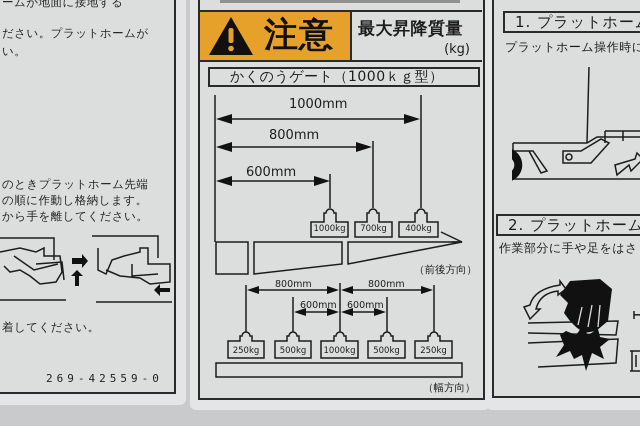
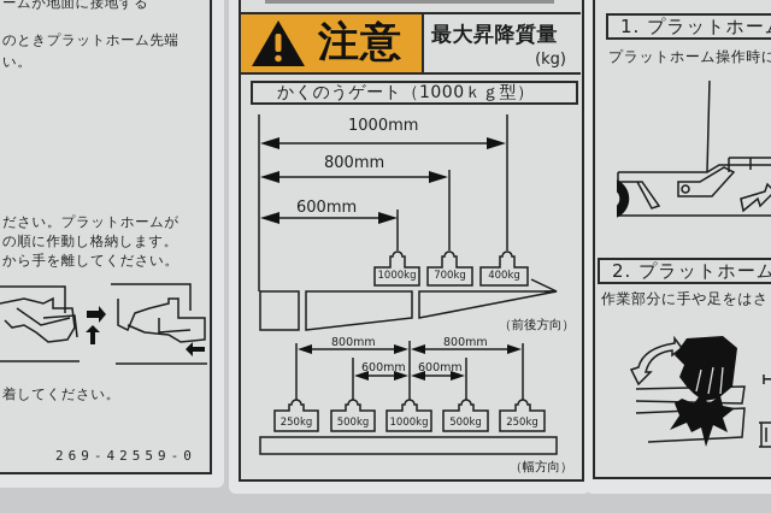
  ームが地面に接地する
- ださい。プラットホームが
+ のときプラットホーム先端
  い。
- のときプラットホーム先端
+ ださい。プラットホームが
  の順に作動し格納します。
  から手を離してください。
  着してください。
  269-42559-0
  注意
  最大昇降質量
  (kg)
  かくのうゲート（1000ｋｇ型）
  1000mm
  800mm
  600mm
  1000kg
  700kg
  400kg
  （前後方向）
  800mm
  800mm
  600mm
  600mm
  250kg
  500kg
  1000kg
  500kg
  250kg
  （幅方向）
  1. プラットホー
  プラットホーム操作時に
  2. プラットホーム
  作業部分に手や足をはさ
